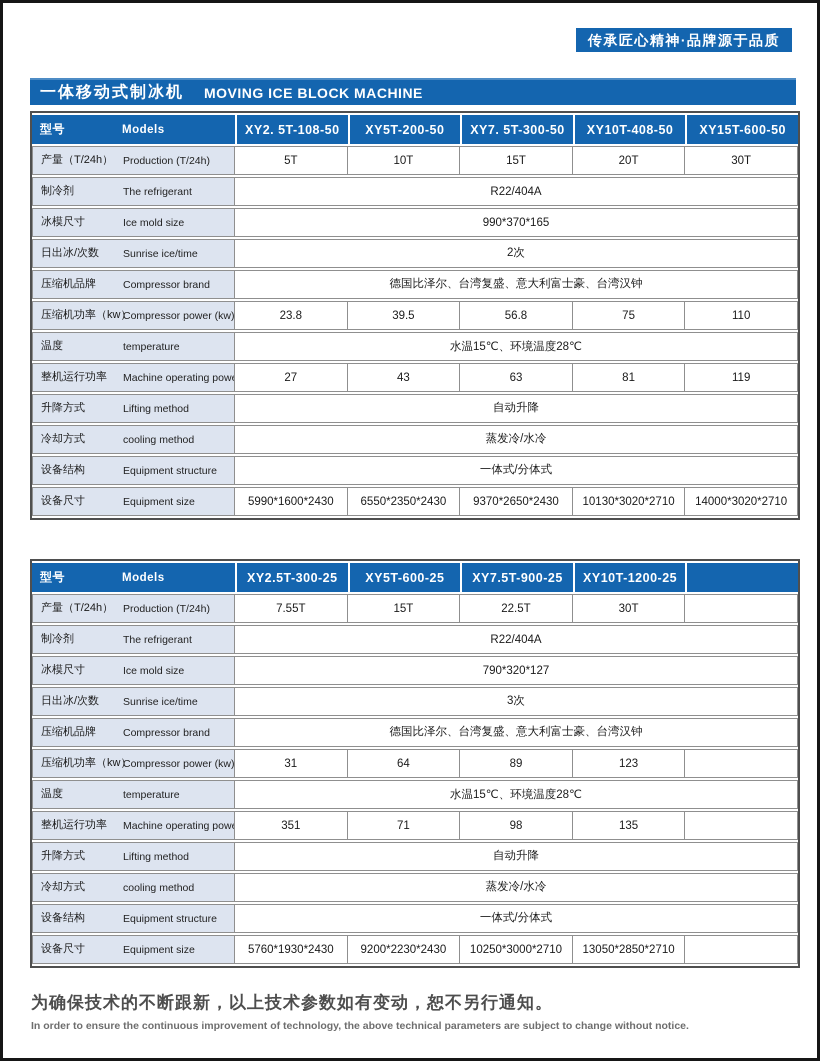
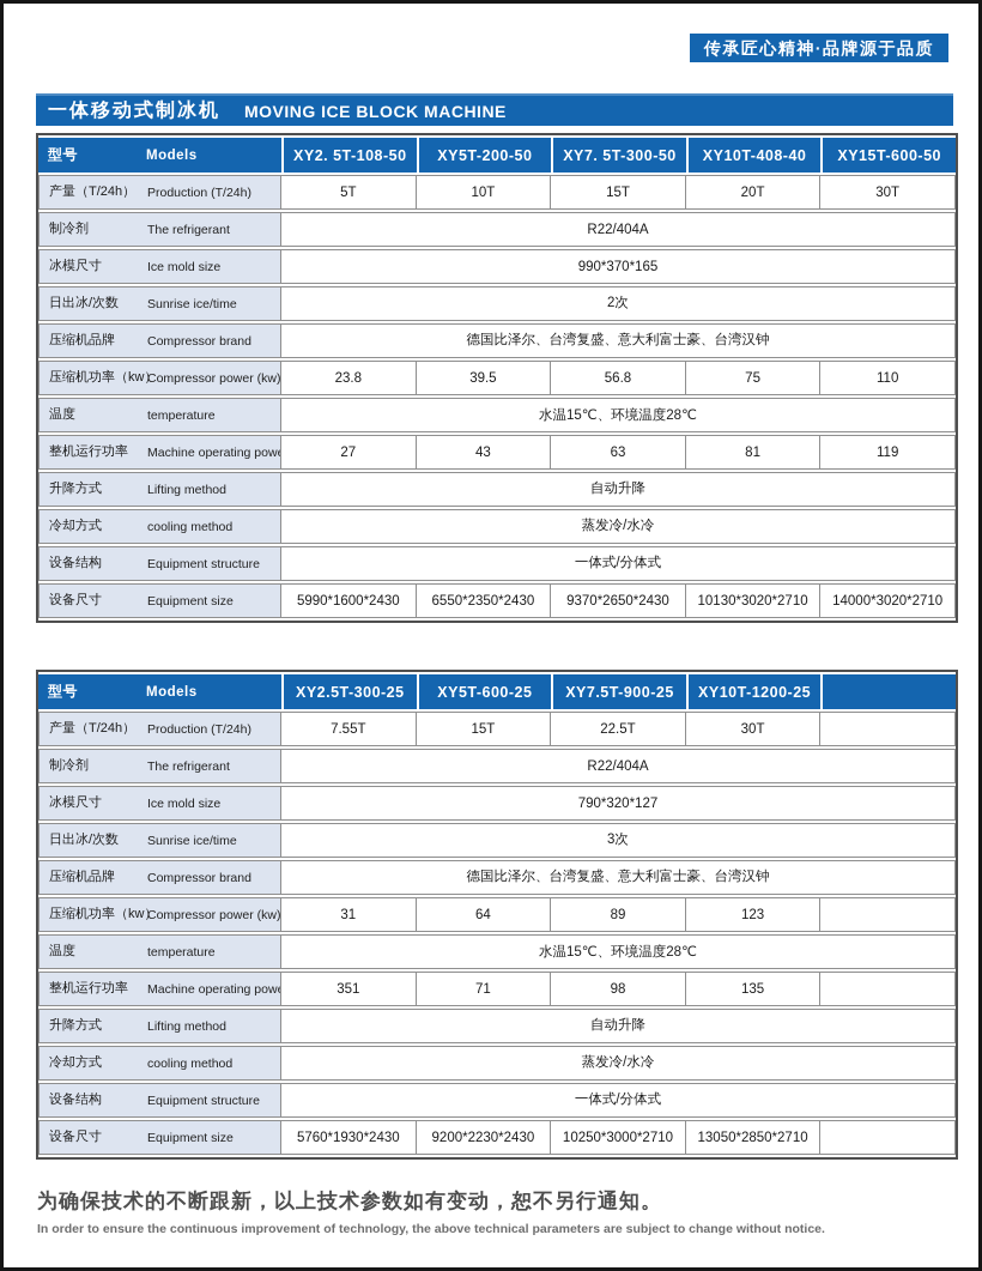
  传承匠心精神·品牌源于品质
  一体移动式制冰机
  MOVING ICE BLOCK MACHINE
- 型号 Models	XY2. 5T-108-50	XY5T-200-50	XY7. 5T-300-50	XY10T-408-50	XY15T-600-50
+ 型号 Models	XY2. 5T-108-50	XY5T-200-50	XY7. 5T-300-50	XY10T-408-40	XY15T-600-50
  产量（T/24h） Production (T/24h)	5T	10T	15T	20T	30T
  制冷剂 The refrigerant	R22/404A
  冰模尺寸 Ice mold size	990*370*165
  日出冰/次数 Sunrise ice/time	2次
  压缩机品牌 Compressor brand	德国比泽尔、台湾复盛、意大利富士豪、台湾汉钟
  压缩机功率（kw）Compressor power (kw)	23.8	39.5	56.8	75	110
  温度 temperature	水温15℃、环境温度28℃
  整机运行功率 Machine operating pow	27	43	63	81	119
  升降方式 Lifting method	自动升降
  冷却方式 cooling method	蒸发冷/水冷
  设备结构 Equipment structure	一体式/分体式
  设备尺寸 Equipment size	5990*1600*2430	6550*2350*2430	9370*2650*2430	10130*3020*2710	14000*3020*2710
  型号 Models	XY2.5T-300-25	XY5T-600-25	XY7.5T-900-25	XY10T-1200-25
  产量（T/24h） Production (T/24h)	7.55T	15T	22.5T	30T
  制冷剂 The refrigerant	R22/404A
  冰模尺寸 Ice mold size	790*320*127
  日出冰/次数 Sunrise ice/time	3次
  压缩机品牌 Compressor brand	德国比泽尔、台湾复盛、意大利富士豪、台湾汉钟
  压缩机功率（kw）Compressor power (kw)	31	64	89	123
  温度 temperature	水温15℃、环境温度28℃
  整机运行功率 Machine operating pow	351	71	98	135
  升降方式 Lifting method	自动升降
  冷却方式 cooling method	蒸发冷/水冷
  设备结构 Equipment structure	一体式/分体式
  设备尺寸 Equipment size	5760*1930*2430	9200*2230*2430	10250*3000*2710	13050*2850*2710
  为确保技术的不断跟新，以上技术参数如有变动，恕不另行通知。
  In order to ensure the continuous improvement of technology, the above technical parameters are subject to change without notice.
